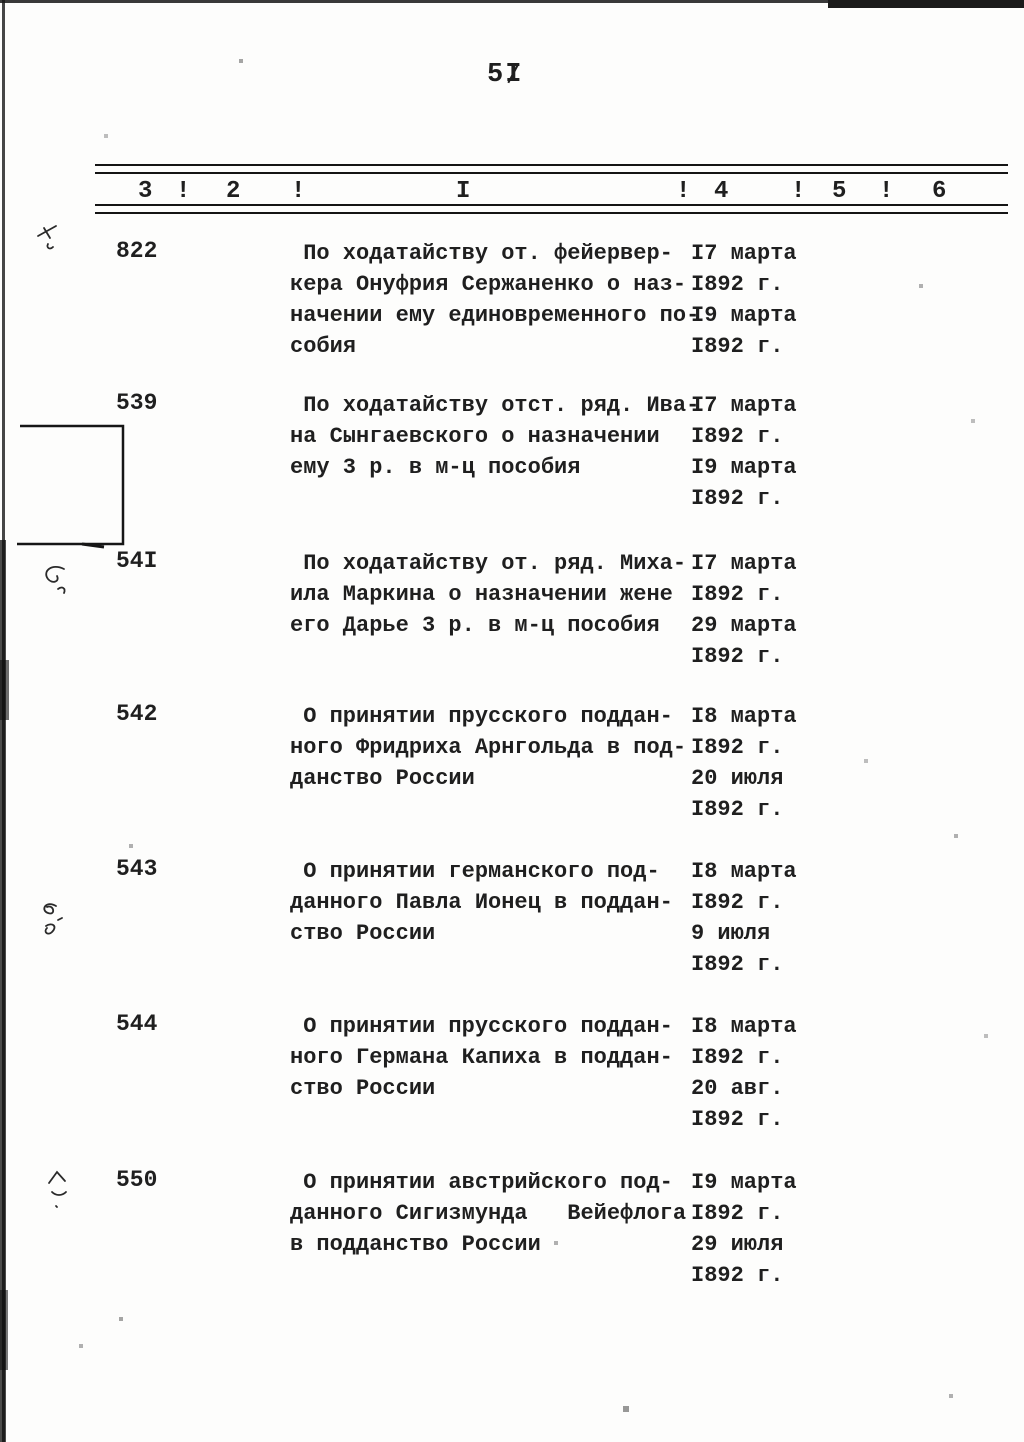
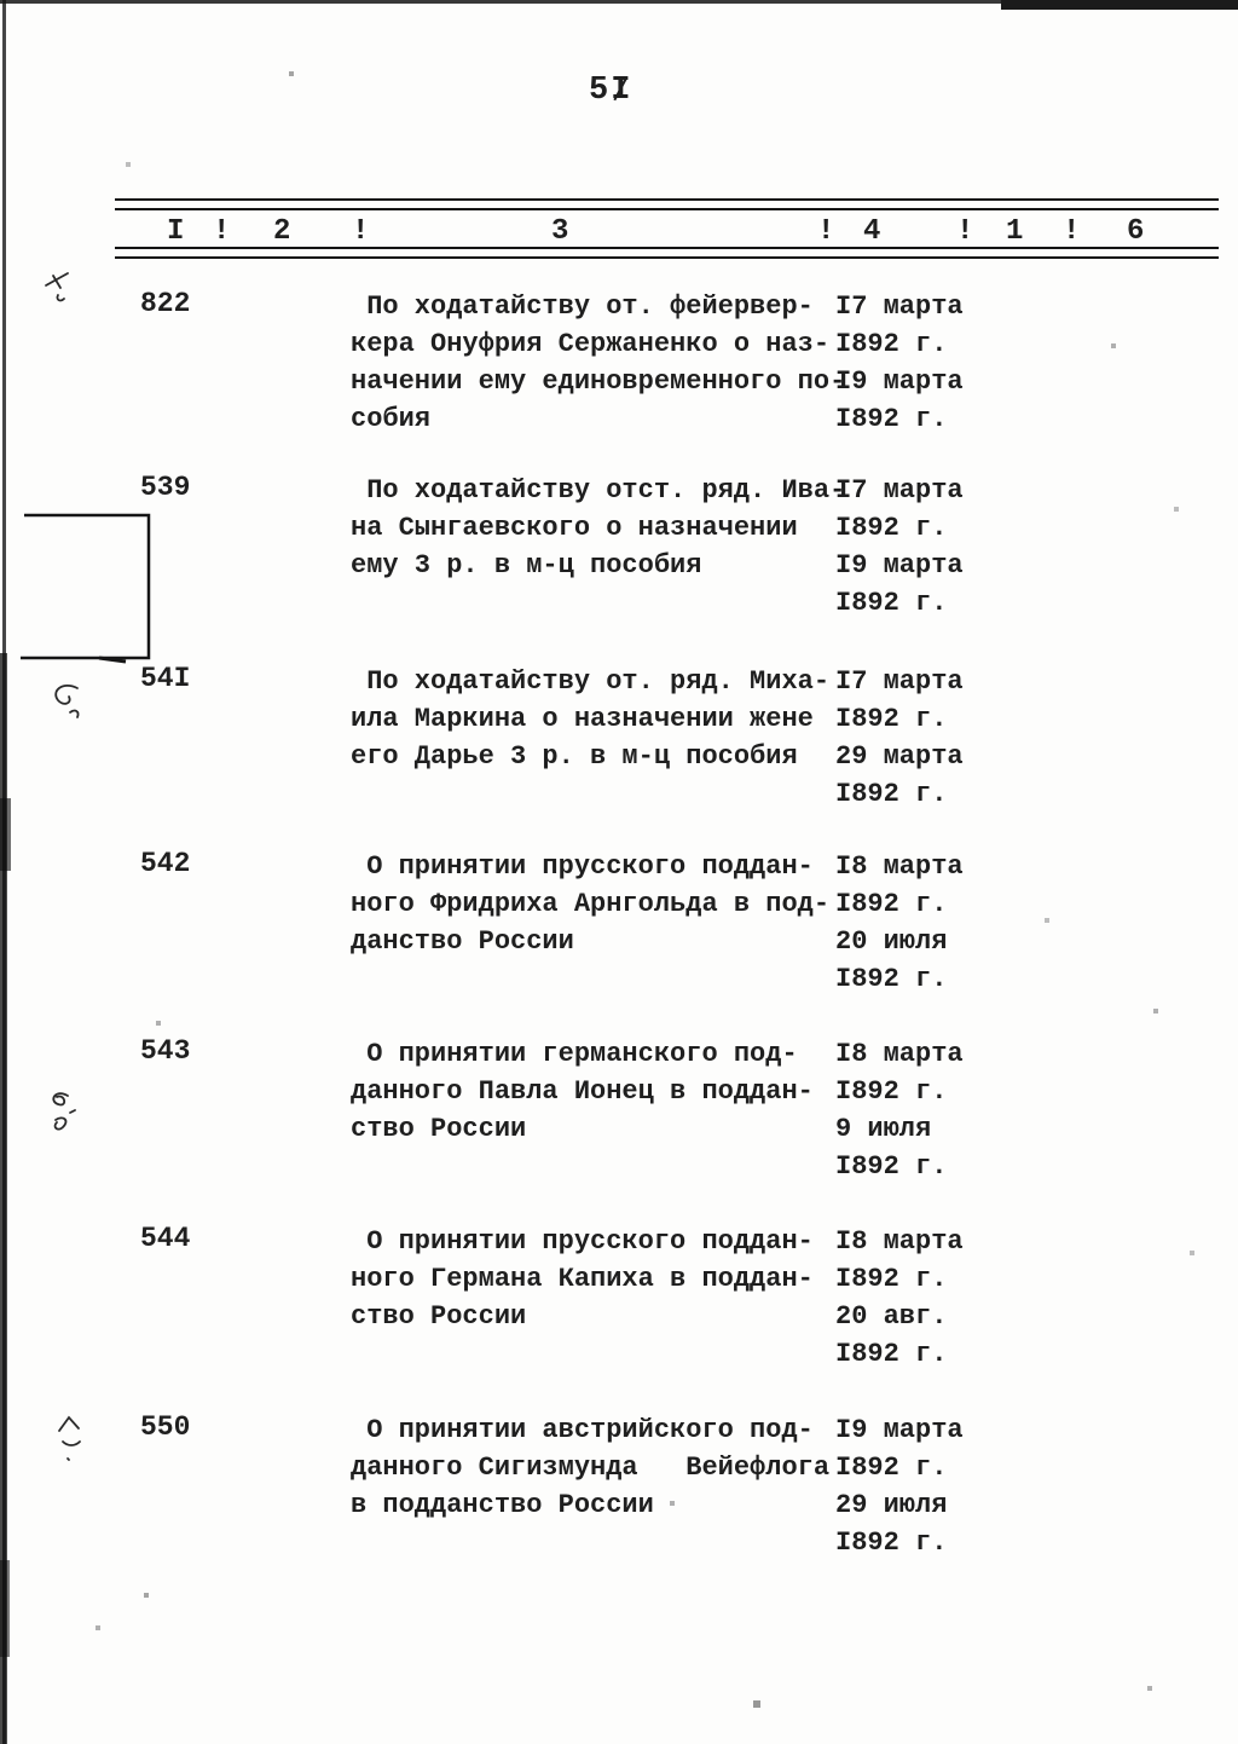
  5I
- 3
+ I
  !
  2
  !
- I
+ 3
  !
  4
  !
- 5
+ 1
  !
  6
  822
  По ходатайству от. фейервер-
  кера Онуфрия Сержаненко о наз-
  начении ему единовременного по-
  собия
  I7 марта
  I892 г.
  I9 марта
  I892 г.
  539
  По ходатайству отст. ряд. Ива-
  на Сынгаевского о назначении
  ему 3 р. в м-ц пособия
  I7 марта
  I892 г.
  I9 марта
  I892 г.
  54I
  По ходатайству от. ряд. Миха-
  ила Маркина о назначении жене
  его Дарье 3 р. в м-ц пособия
  I7 марта
  I892 г.
  29 марта
  I892 г.
  542
  О принятии прусского поддан-
  ного Фридриха Арнгольда в под-
  данство России
  I8 марта
  I892 г.
  20 июля
  I892 г.
  543
  О принятии германского под-
  данного Павла Ионец в поддан-
  ство России
  I8 марта
  I892 г.
  9 июля
  I892 г.
  544
  О принятии прусского поддан-
  ного Германа Капиха в поддан-
  ство России
  I8 марта
  I892 г.
  20 авг.
  I892 г.
  550
  О принятии австрийского под-
  данного Сигизмунда Вейефлога
  в подданство России
  I9 марта
  I892 г.
  29 июля
  I892 г.
